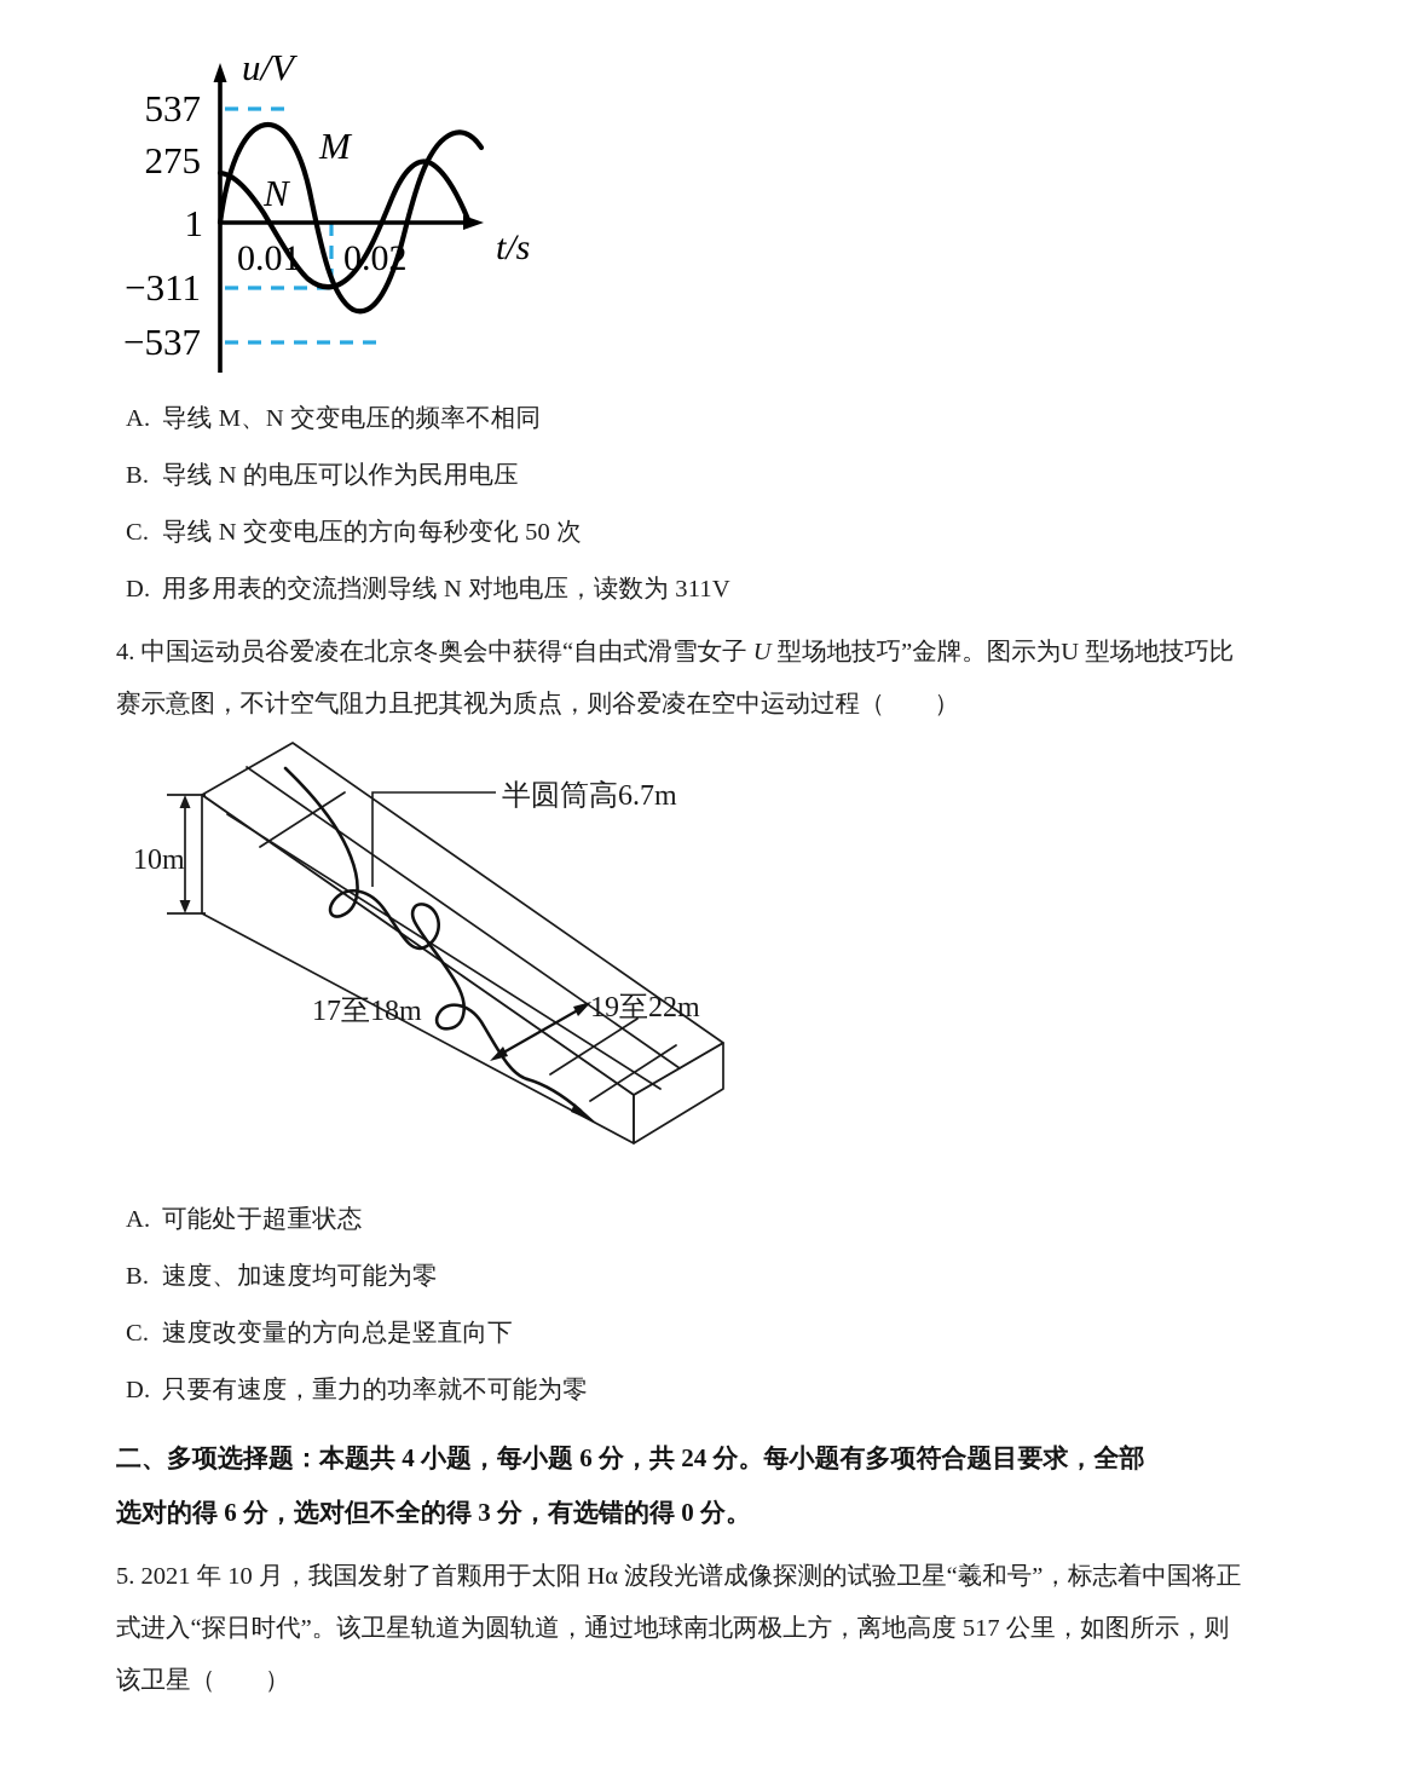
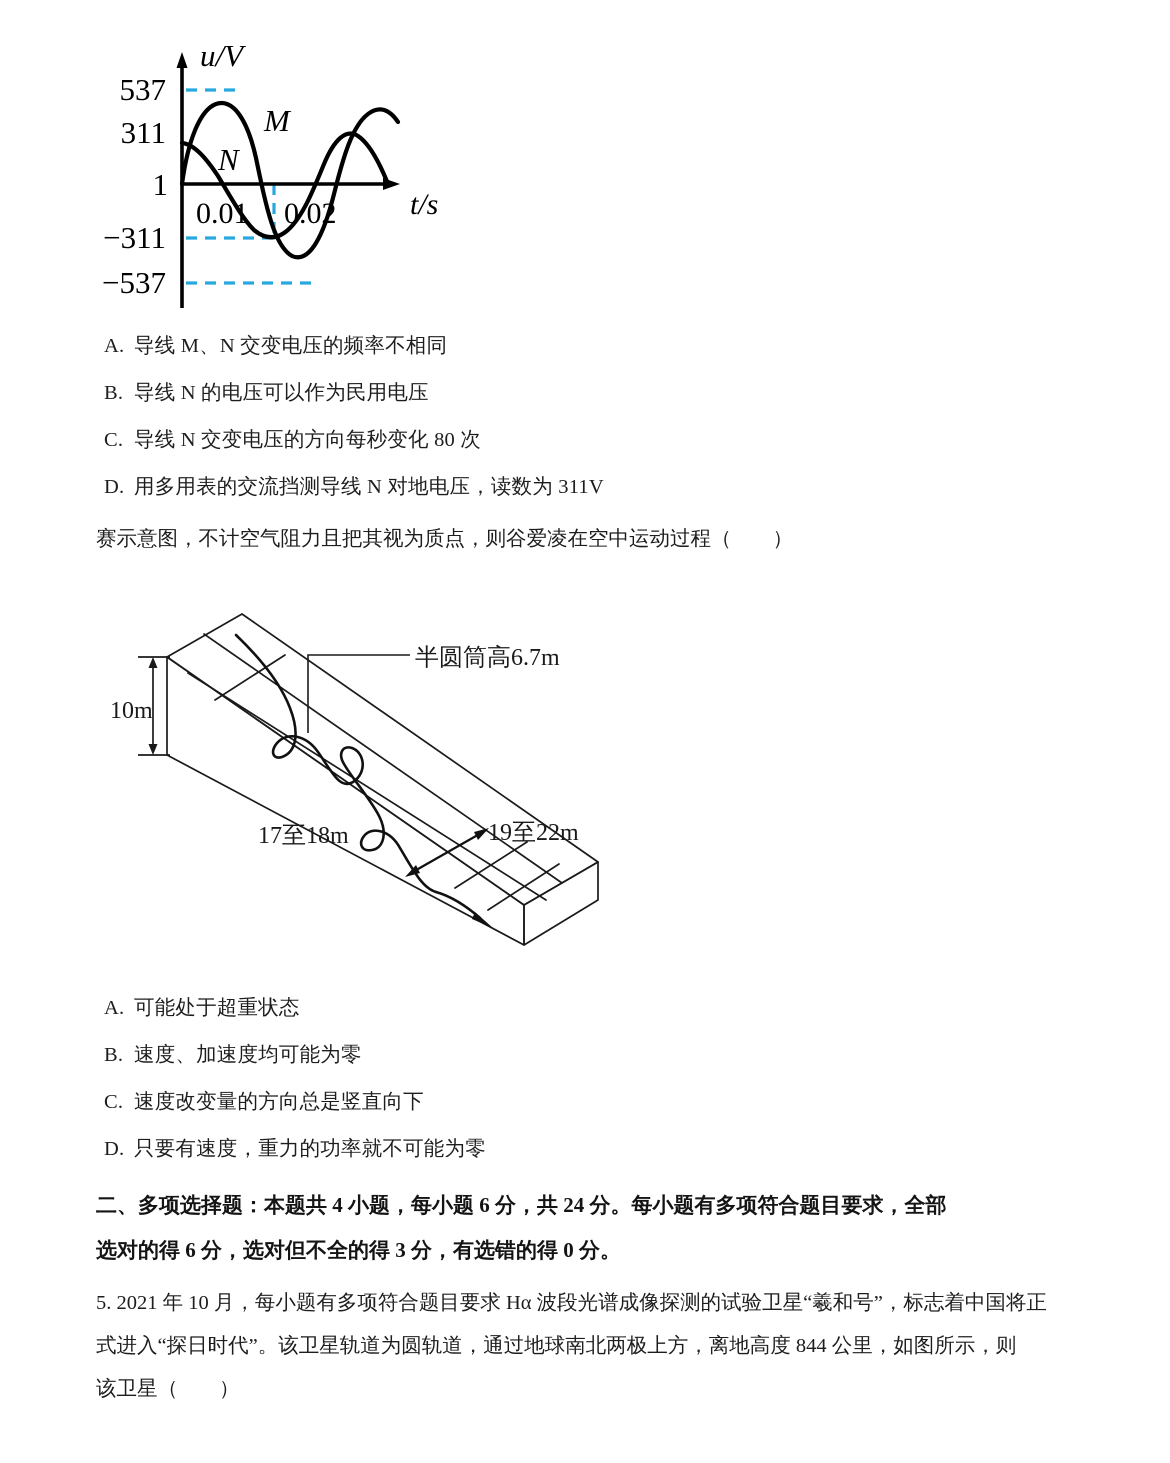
  u/V
  t/s
  537
- 275
+ 311
  −311
  −537
  1
  0.01
  0.02
  M
  N
  A. 导线 M、N 交变电压的频率不相同
  B. 导线 N 的电压可以作为民用电压
- C. 导线 N 交变电压的方向每秒变化 50 次
+ C. 导线 N 交变电压的方向每秒变化 80 次
  D. 用多用表的交流挡测导线 N 对地电压，读数为 311V
- 4. 中国运动员谷爱凌在北京冬奥会中获得“自由式滑雪女子 U 型场地技巧”金牌。图示为U 型场地技巧比
  赛示意图，不计空气阻力且把其视为质点，则谷爱凌在空中运动过程（ ）
  10m
  半圆筒高6.7m
  17至18m
  19至22m
  A. 可能处于超重状态
  B. 速度、加速度均可能为零
  C. 速度改变量的方向总是竖直向下
  D. 只要有速度，重力的功率就不可能为零
  二、多项选择题：本题共 4 小题，每小题 6 分，共 24 分。每小题有多项符合题目要求，全部
  选对的得 6 分，选对但不全的得 3 分，有选错的得 0 分。
- 5. 2021 年 10 月，我国发射了首颗用于太阳 Hα 波段光谱成像探测的试验卫星“羲和号”，标志着中国将正
+ 5. 2021 年 10 月，每小题有多项符合题目要求 Hα 波段光谱成像探测的试验卫星“羲和号”，标志着中国将正
- 式进入“探日时代”。该卫星轨道为圆轨道，通过地球南北两极上方，离地高度 517 公里，如图所示，则
+ 式进入“探日时代”。该卫星轨道为圆轨道，通过地球南北两极上方，离地高度 844 公里，如图所示，则
  该卫星（ ）
